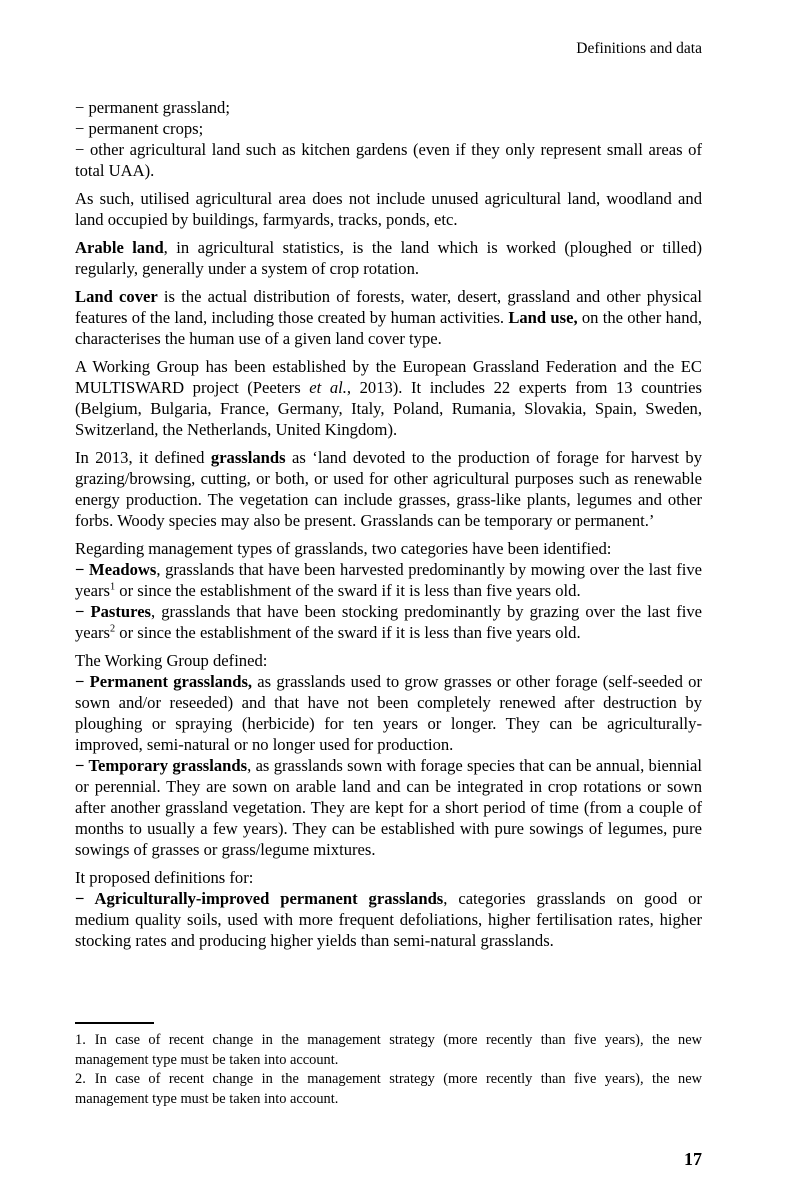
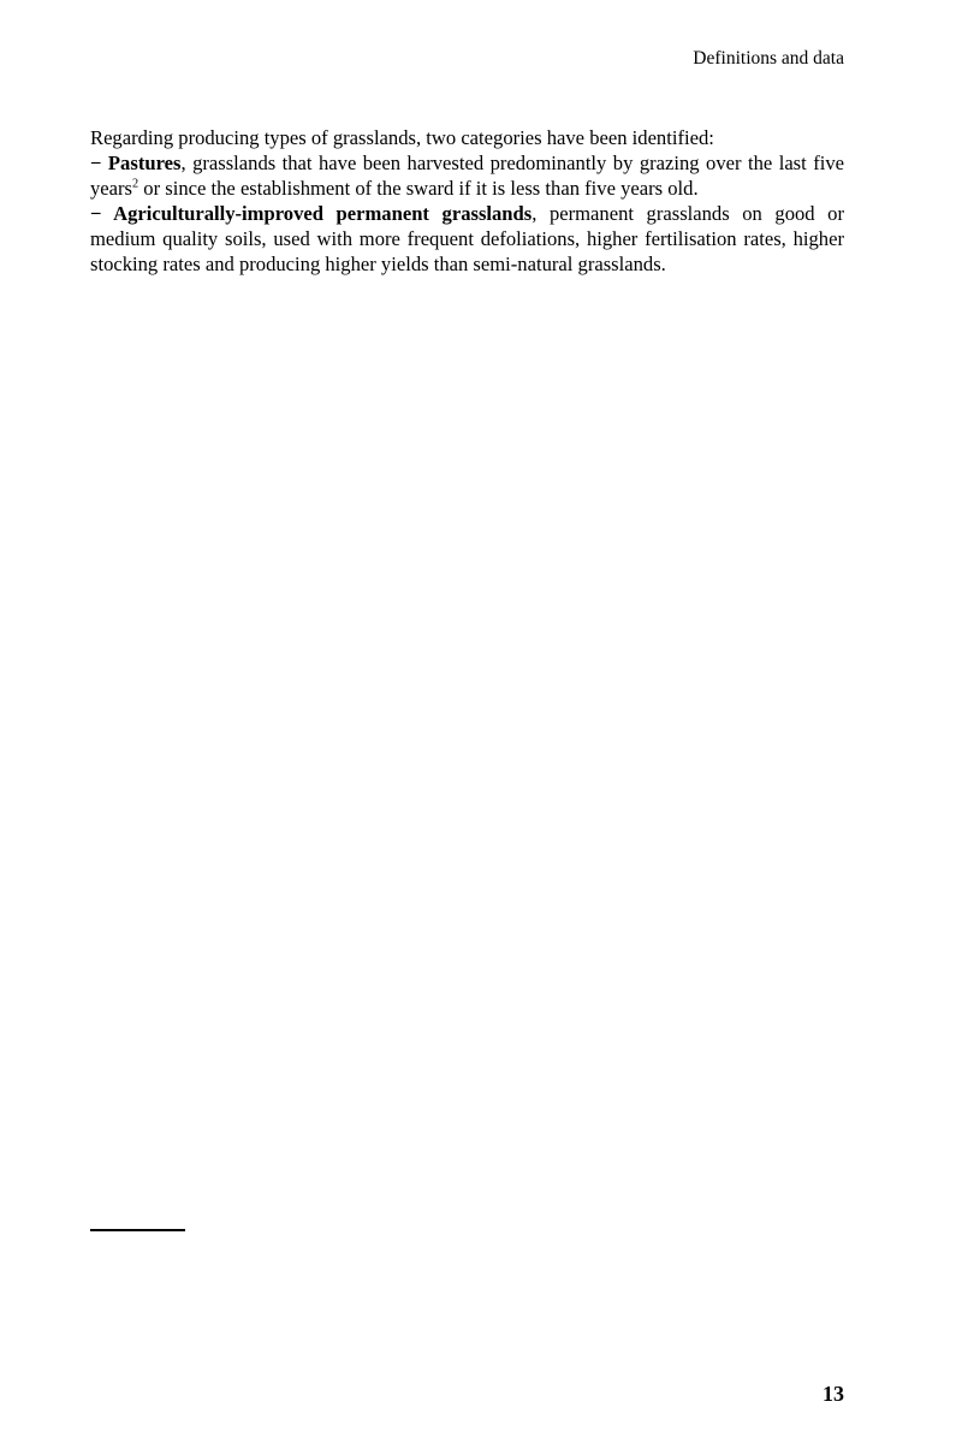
  Definitions and data
- − permanent grassland;
- − permanent crops;
- − other agricultural land such as kitchen gardens (even if they only represent small areas of total UAA).
- As such, utilised agricultural area does not include unused agricultural land, woodland and land occupied by buildings, farmyards, tracks, ponds, etc.
- Arable land, in agricultural statistics, is the land which is worked (ploughed or tilled) regularly, generally under a system of crop rotation.
- Land cover is the actual distribution of forests, water, desert, grassland and other physical features of the land, including those created by human activities. Land use, on the other hand, characterises the human use of a given land cover type.
- A Working Group has been established by the European Grassland Federation and the EC MULTISWARD project (Peeters et al., 2013). It includes 22 experts from 13 countries (Belgium, Bulgaria, France, Germany, Italy, Poland, Rumania, Slovakia, Spain, Sweden, Switzerland, the Netherlands, United Kingdom).
- In 2013, it defined grasslands as ‘land devoted to the production of forage for harvest by grazing/browsing, cutting, or both, or used for other agricultural purposes such as renewable energy production. The vegetation can include grasses, grass-like plants, legumes and other forbs. Woody species may also be present. Grasslands can be temporary or permanent.’
- Regarding management types of grasslands, two categories have been identified:
+ Regarding producing types of grasslands, two categories have been identified:
- − Meadows, grasslands that have been harvested predominantly by mowing over the last five years1 or since the establishment of the sward if it is less than five years old.
- − Pastures, grasslands that have been stocking predominantly by grazing over the last five years2 or since the establishment of the sward if it is less than five years old.
+ − Pastures, grasslands that have been harvested predominantly by grazing over the last five years2 or since the establishment of the sward if it is less than five years old.
- The Working Group defined:
- − Permanent grasslands, as grasslands used to grow grasses or other forage (self-seeded or sown and/or reseeded) and that have not been completely renewed after destruction by ploughing or spraying (herbicide) for ten years or longer. They can be agriculturally-improved, semi-natural or no longer used for production.
- − Temporary grasslands, as grasslands sown with forage species that can be annual, biennial or perennial. They are sown on arable land and can be integrated in crop rotations or sown after another grassland vegetation. They are kept for a short period of time (from a couple of months to usually a few years). They can be established with pure sowings of legumes, pure sowings of grasses or grass/legume mixtures.
- It proposed definitions for:
- − Agriculturally-improved permanent grasslands, categories grasslands on good or medium quality soils, used with more frequent defoliations, higher fertilisation rates, higher stocking rates and producing higher yields than semi-natural grasslands.
+ − Agriculturally-improved permanent grasslands, permanent grasslands on good or medium quality soils, used with more frequent defoliations, higher fertilisation rates, higher stocking rates and producing higher yields than semi-natural grasslands.
- 1. In case of recent change in the management strategy (more recently than five years), the new management type must be taken into account.
- 2. In case of recent change in the management strategy (more recently than five years), the new management type must be taken into account.
- 17
+ 13
